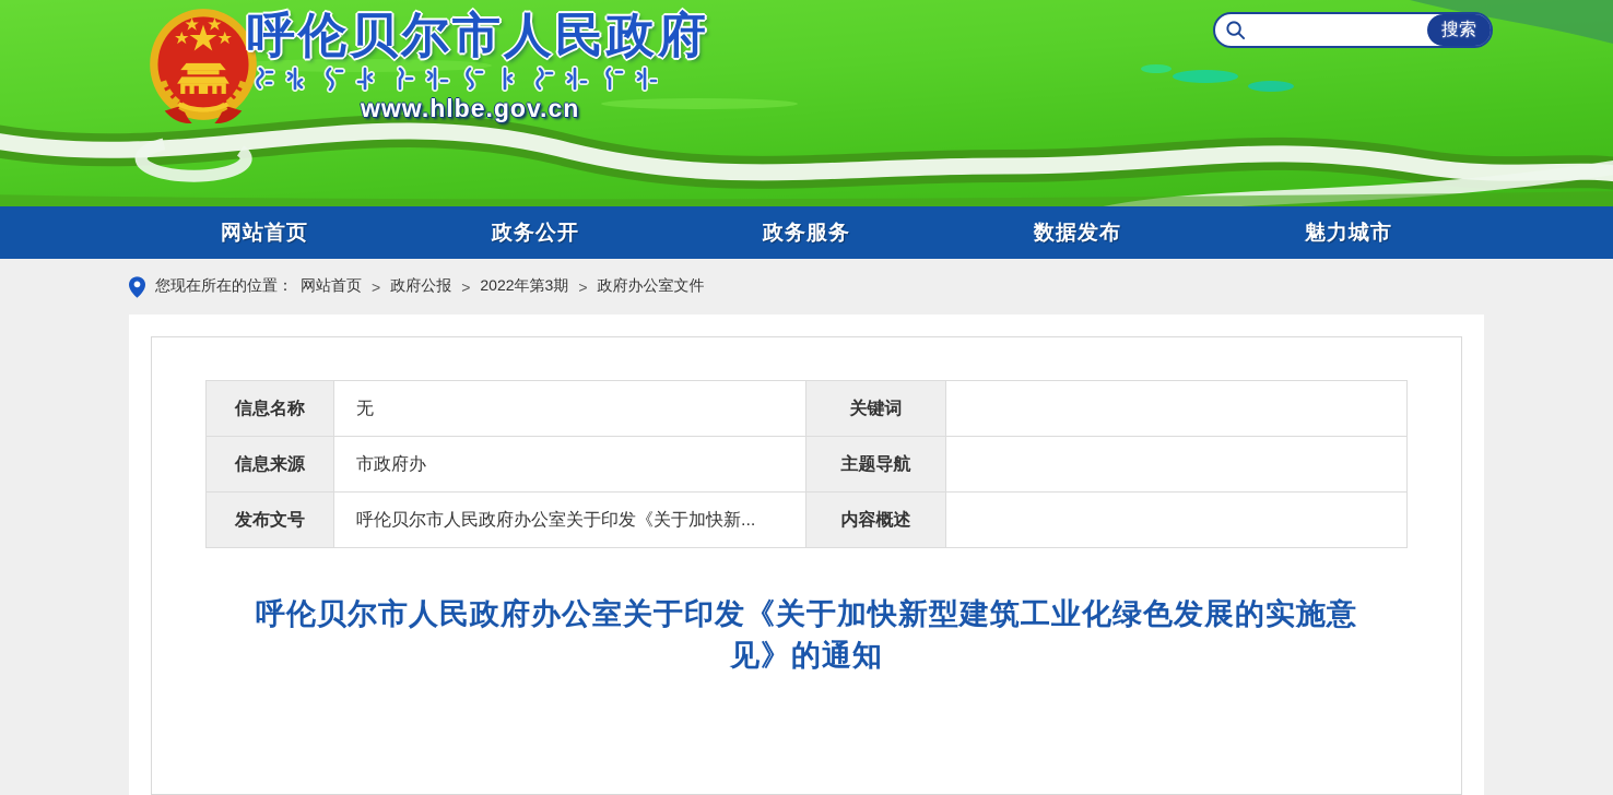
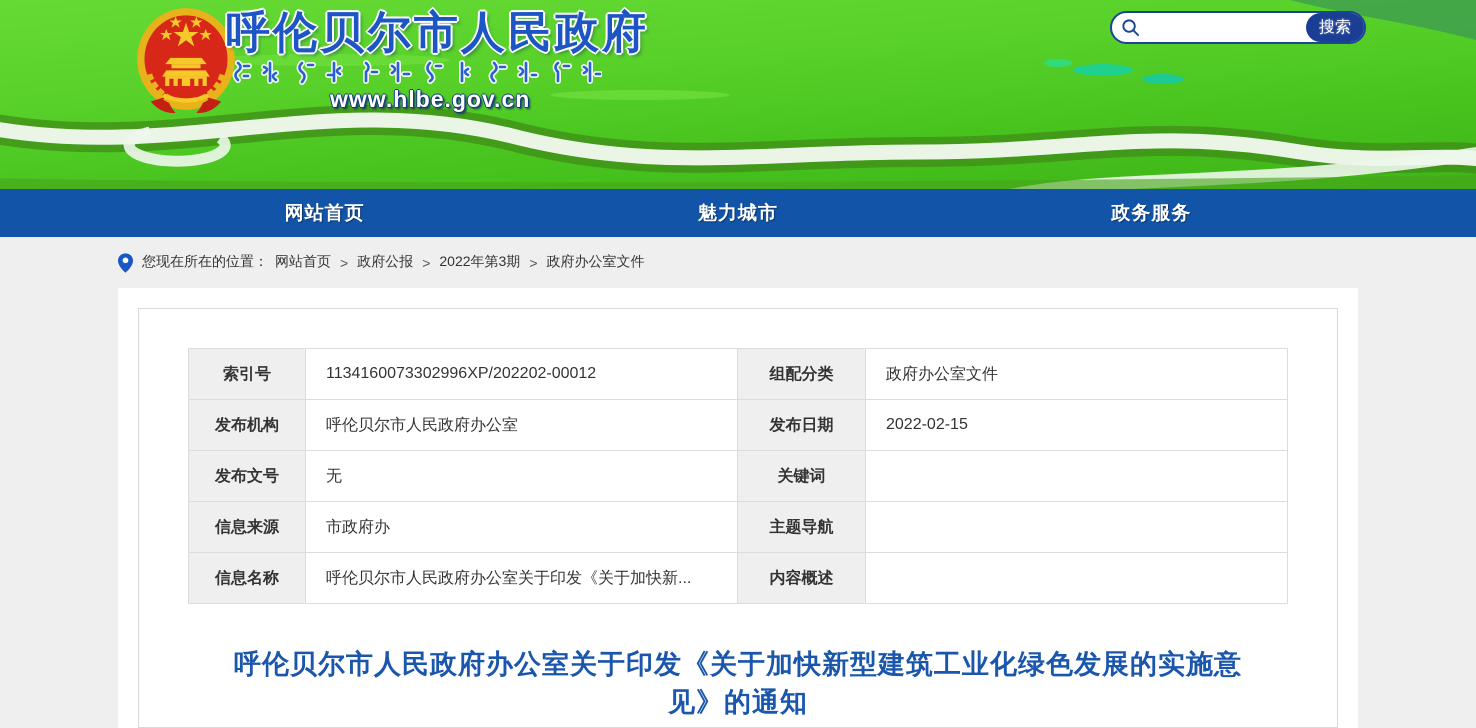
  呼伦贝尔市人民政府
  www.hlbe.gov.cn
  搜索
  网站首页
- 政务公开
- 政务服务
+ 魅力城市
- 数据发布
- 魅力城市
+ 政务服务
  您现在所在的位置：
  网站首页
  >
  政府公报
  >
  2022年第3期
  >
  政府办公室文件
+ 索引号	1134160073302996XP/202202-00012	组配分类	政府办公室文件
+ 发布机构	呼伦贝尔市人民政府办公室	发布日期	2022-02-15
- 信息名称	无	关键词
+ 发布文号	无	关键词
  信息来源	市政府办	主题导航
- 发布文号	呼伦贝尔市人民政府办公室关于印发《关于加快新...	内容概述
+ 信息名称	呼伦贝尔市人民政府办公室关于印发《关于加快新...	内容概述
  呼伦贝尔市人民政府办公室关于印发《关于加快新型建筑工业化绿色发展的实施意见》的通知
